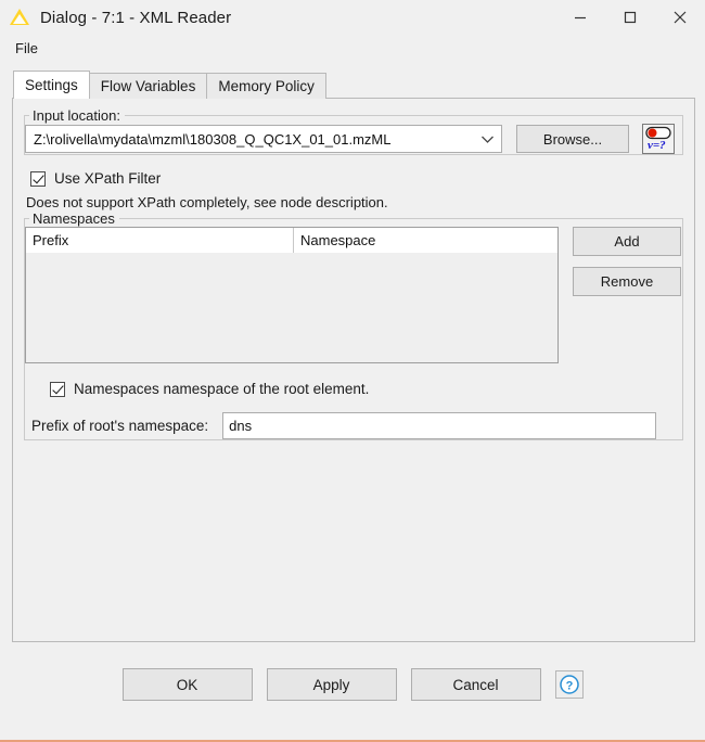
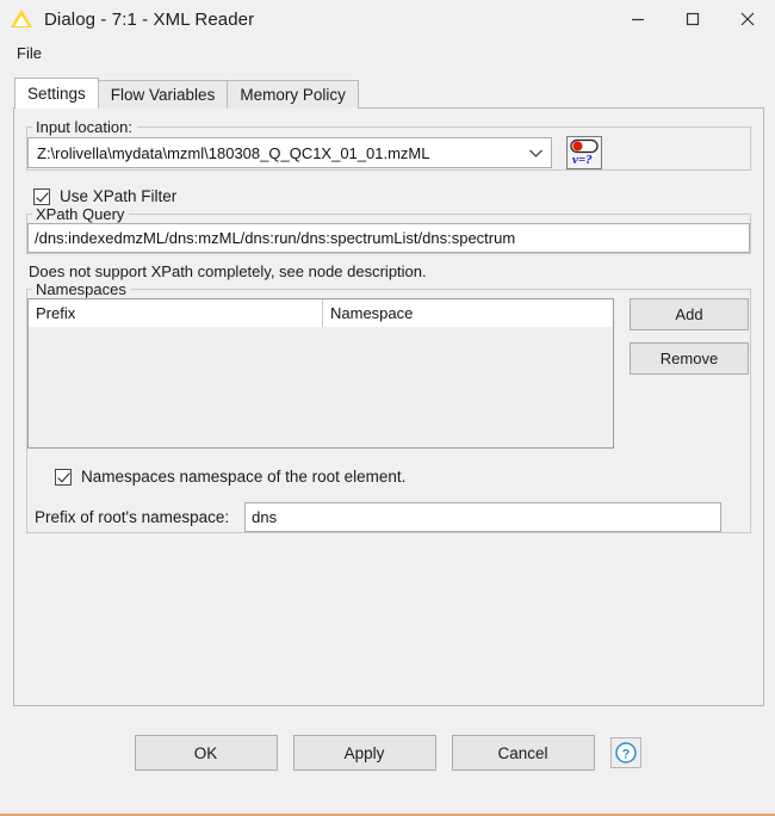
  Dialog - 7:1 - XML Reader
  File
  Settings
  Flow Variables
  Memory Policy
  Input location:
  Z:\rolivella\mydata\mzml\180308_Q_QC1X_01_01.mzML
- Browse...
  v=?
  Use XPath Filter
+ XPath Query
+ /dns:indexedmzML/dns:mzML/dns:run/dns:spectrumList/dns:spectrum
  Does not support XPath completely, see node description.
  Namespaces
  Prefix
  Namespace
  Add
  Remove
  Namespaces namespace of the root element.
  Prefix of root's namespace:
  dns
  OK
  Apply
  Cancel
  ?
